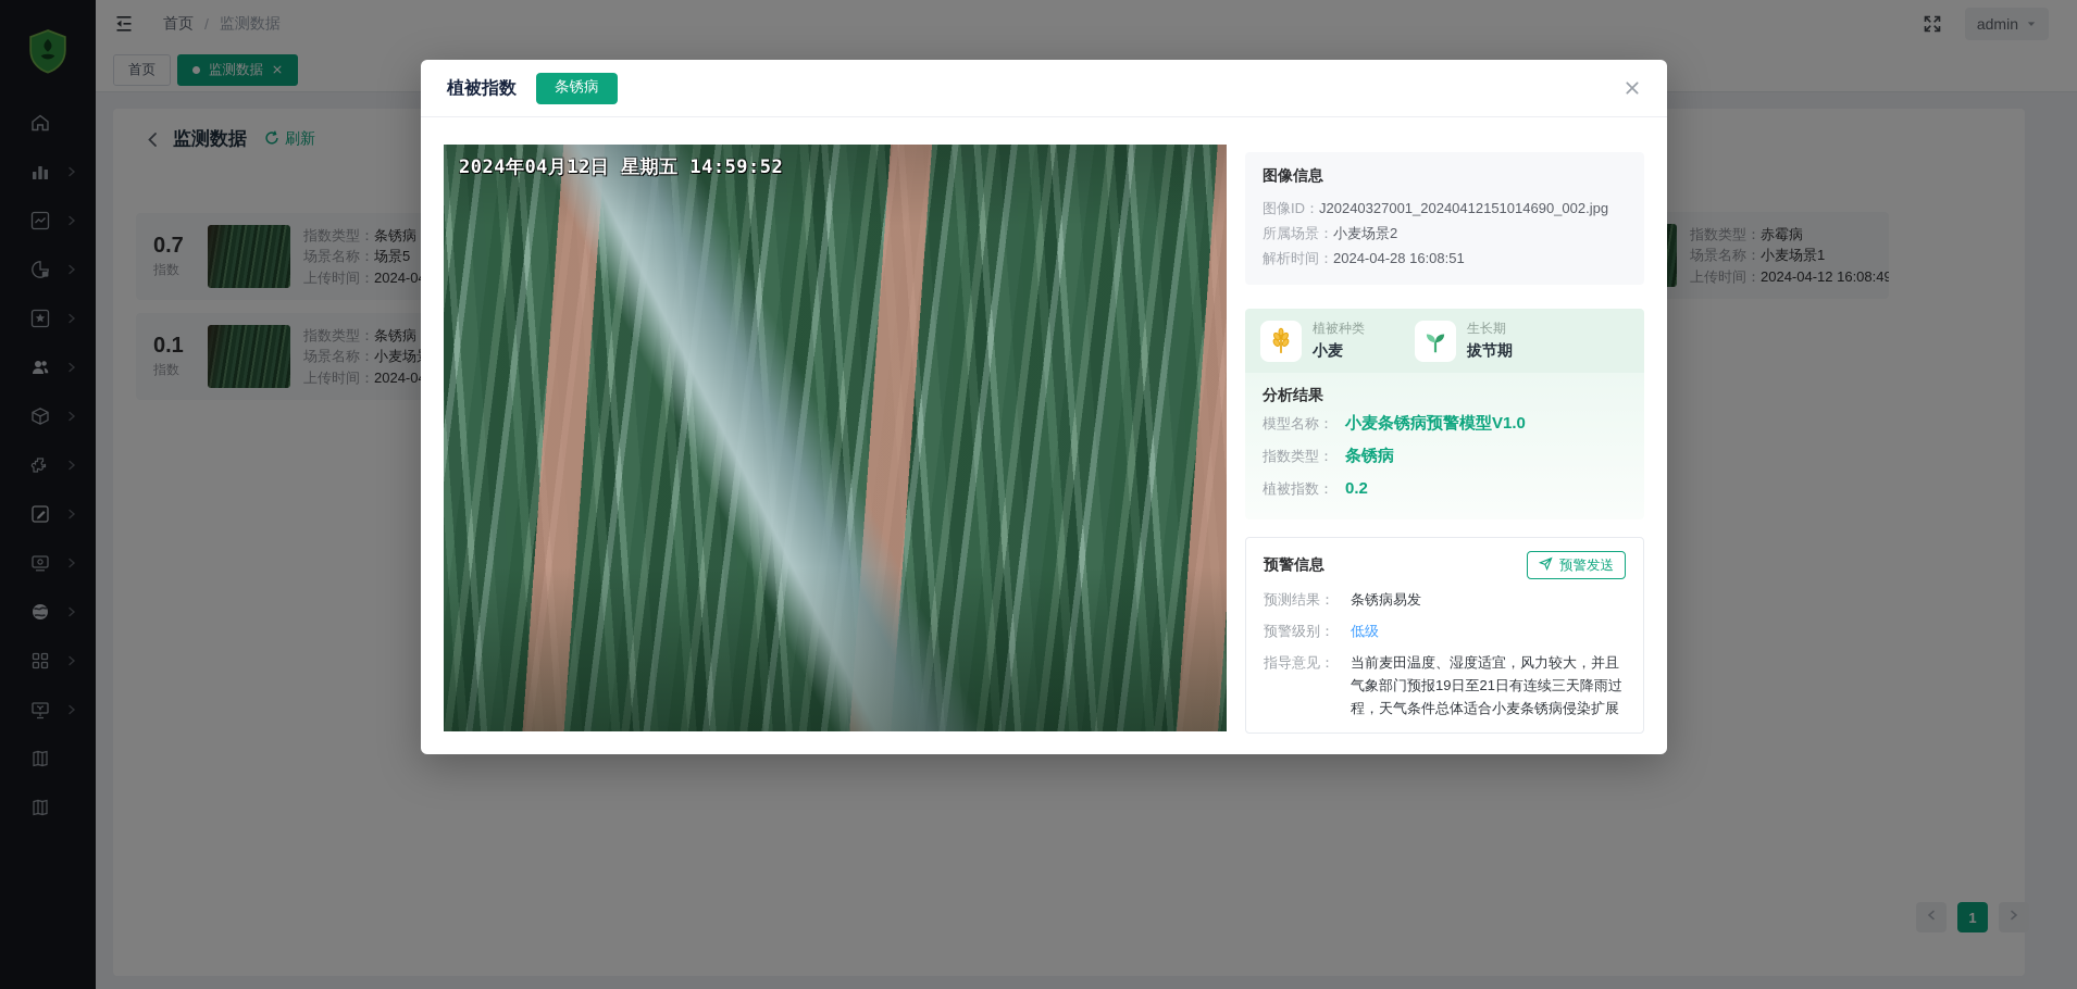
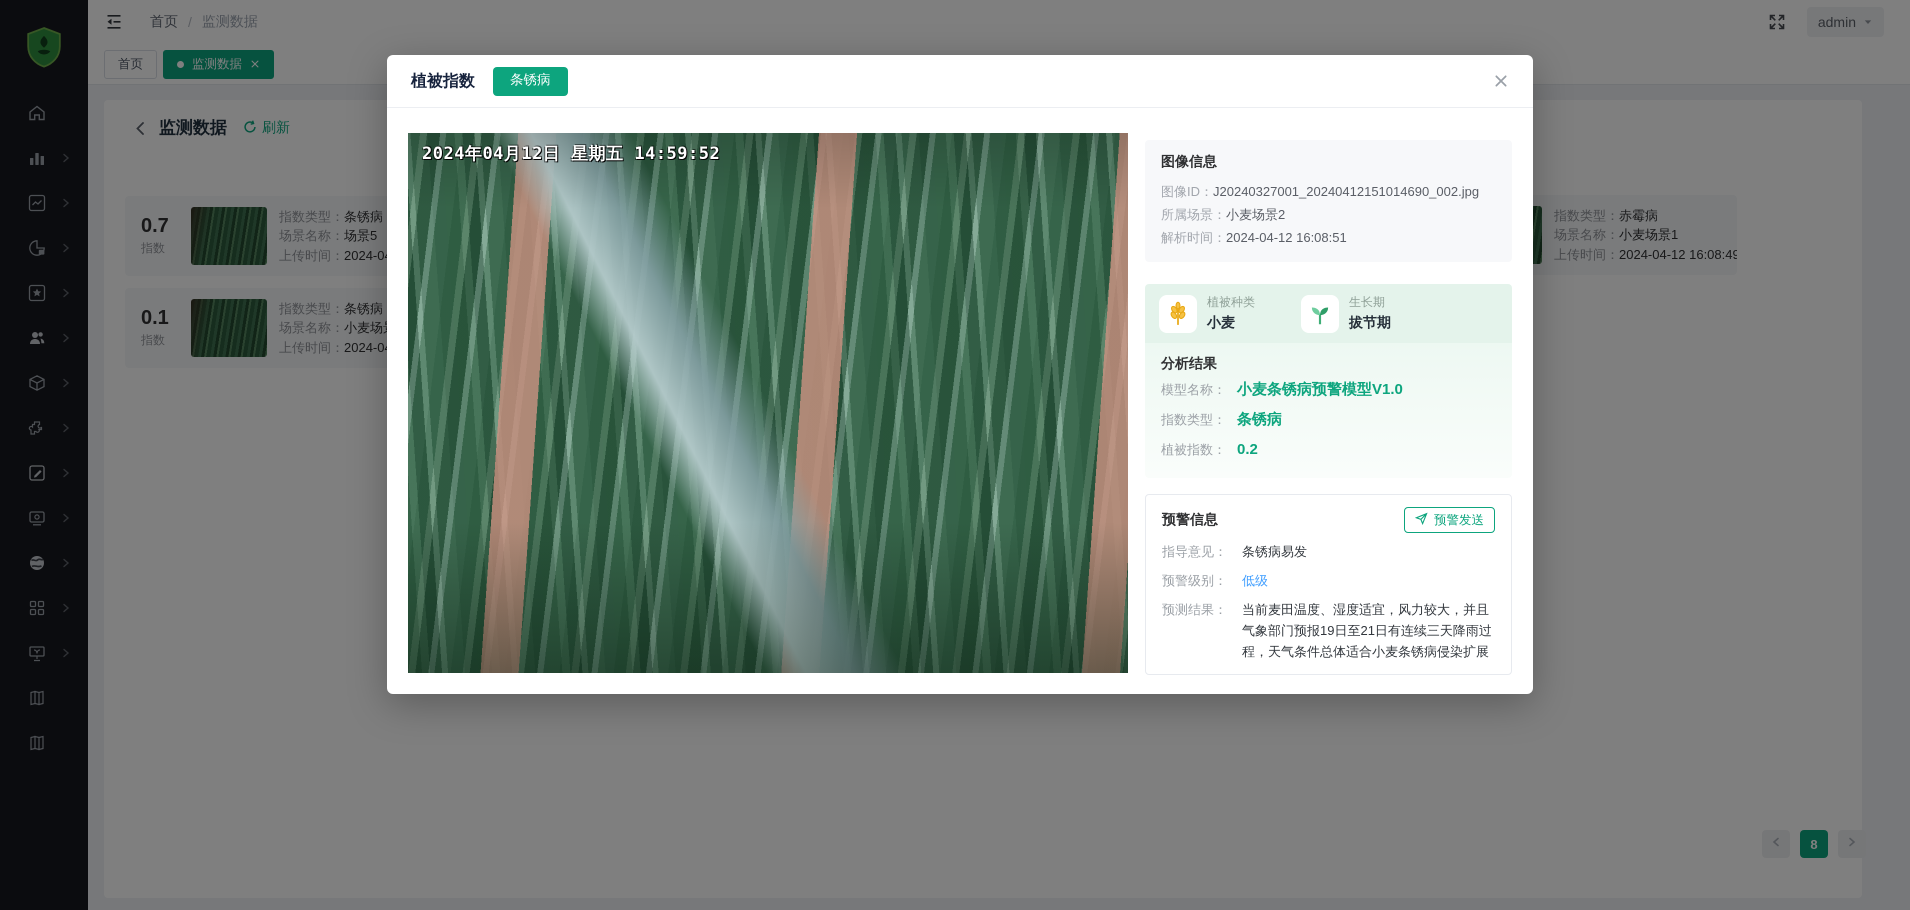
  首页
  /
  监测数据
  admin
  首页
  监测数据
  监测数据
  刷新
  0.7
  指数
  指数类型：条锈病
  场景名称：场景5
  0.1
  指数
  指数类型：条锈病
  场景名称：小麦场
  指数类型：赤霉病
  场景名称：小麦场景1
  上传时间：2024-04-12 16:08:49
- 1
+ 8
  植被指数
  条锈病
  2024年04月12日 星期五 14:59:52
  图像信息
  图像ID：J20240327001_20240412151014690_002.jpg
  所属场景：小麦场景2
- 解析时间：2024-04-28 16:08:51
+ 解析时间：2024-04-12 16:08:51
  植被种类
  小麦
  生长期
  拔节期
  分析结果
  模型名称：
  小麦条锈病预警模型V1.0
  指数类型：
  条锈病
  植被指数：
  0.2
  预警信息
  预警发送
- 预测结果：
+ 指导意见：
  条锈病易发
  预警级别：
  低级
- 指导意见：
+ 预测结果：
  当前麦田温度、湿度适宜，风力较大，并且气象部门预报19日至21日有连续三天降雨过程，天气条件总体适合小麦条锈病侵染扩展
